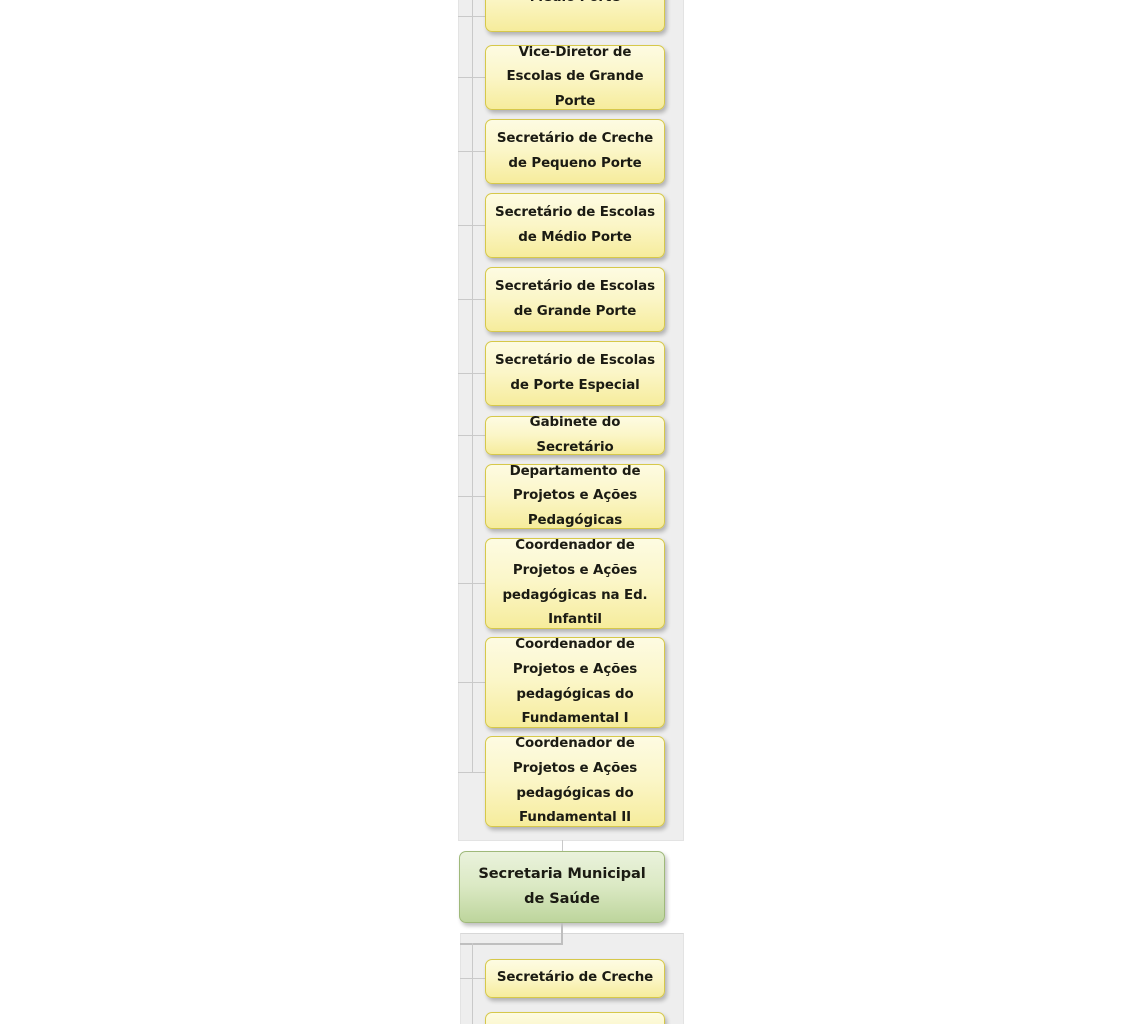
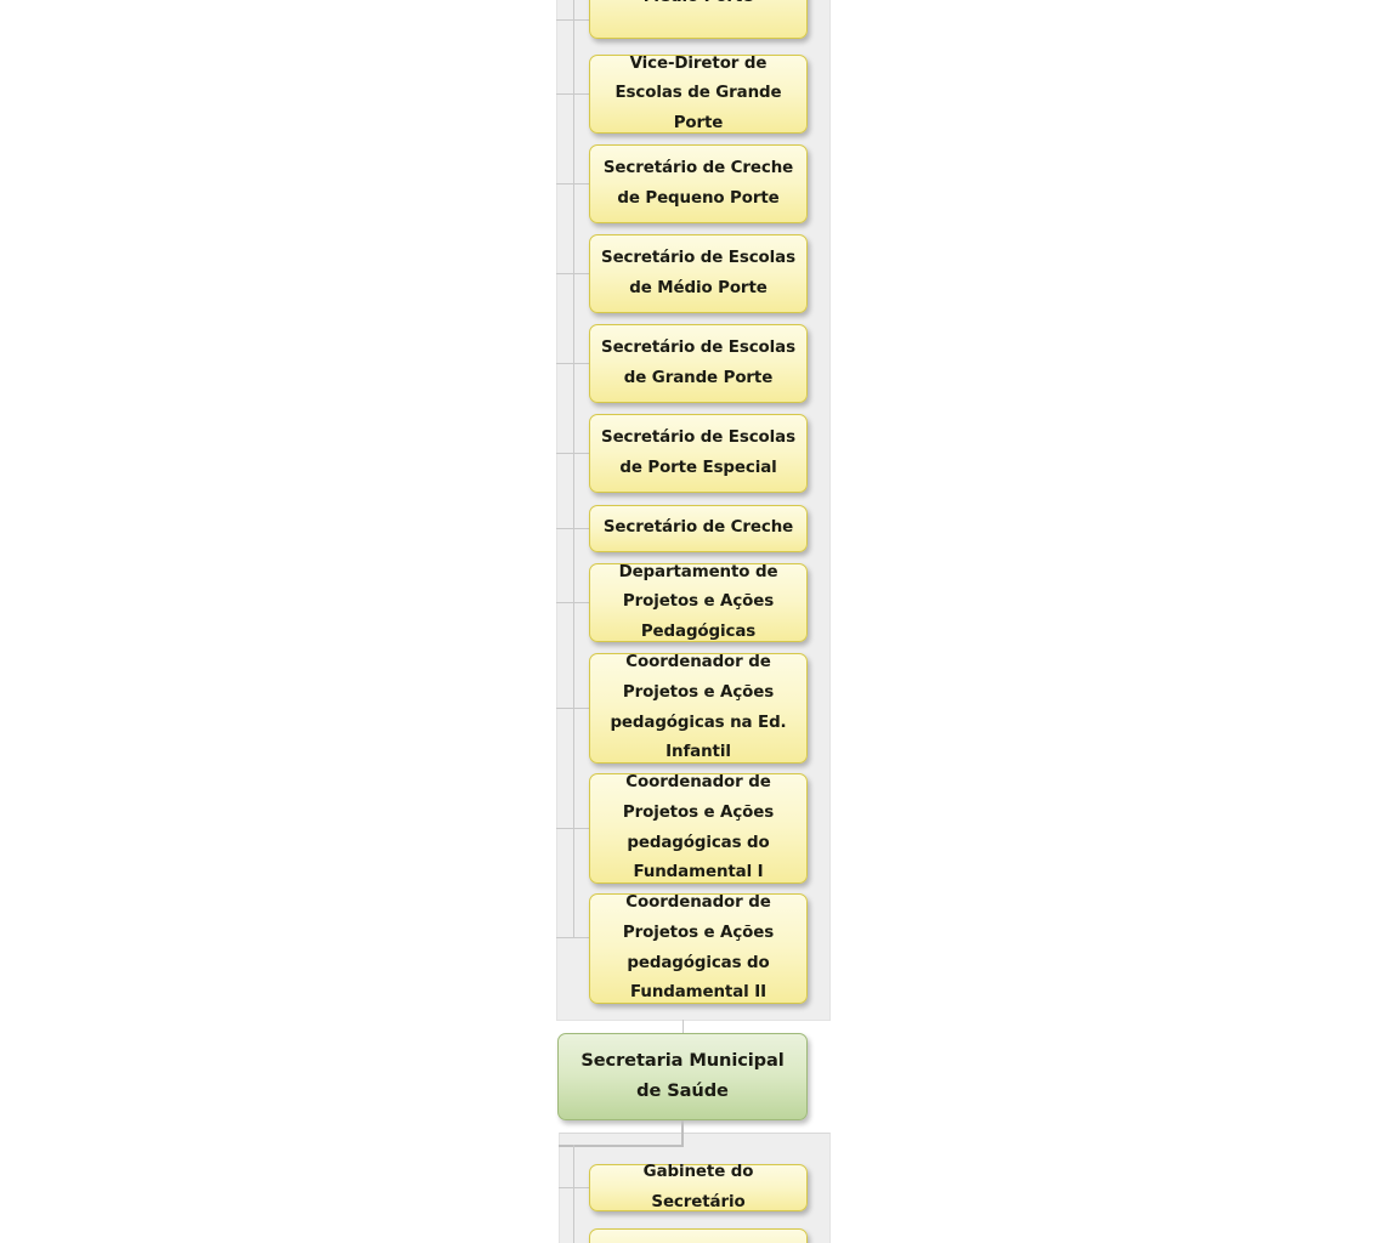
  Vice-Diretor de Escolas de Grande Porte
  Secretário de Creche de Pequeno Porte
  Secretário de Escolas de Médio Porte
  Secretário de Escolas de Grande Porte
  Secretário de Escolas de Porte Especial
- Gabinete do Secretário
+ Secretário de Creche
  Departamento de Projetos e Ações Pedagógicas
  Coordenador de Projetos e Ações pedagógicas na Ed. Infantil
  Coordenador de Projetos e Ações pedagógicas do Fundamental I
  Coordenador de Projetos e Ações pedagógicas do Fundamental II
  Secretaria Municipal de Saúde
- Secretário de Creche
+ Gabinete do Secretário
